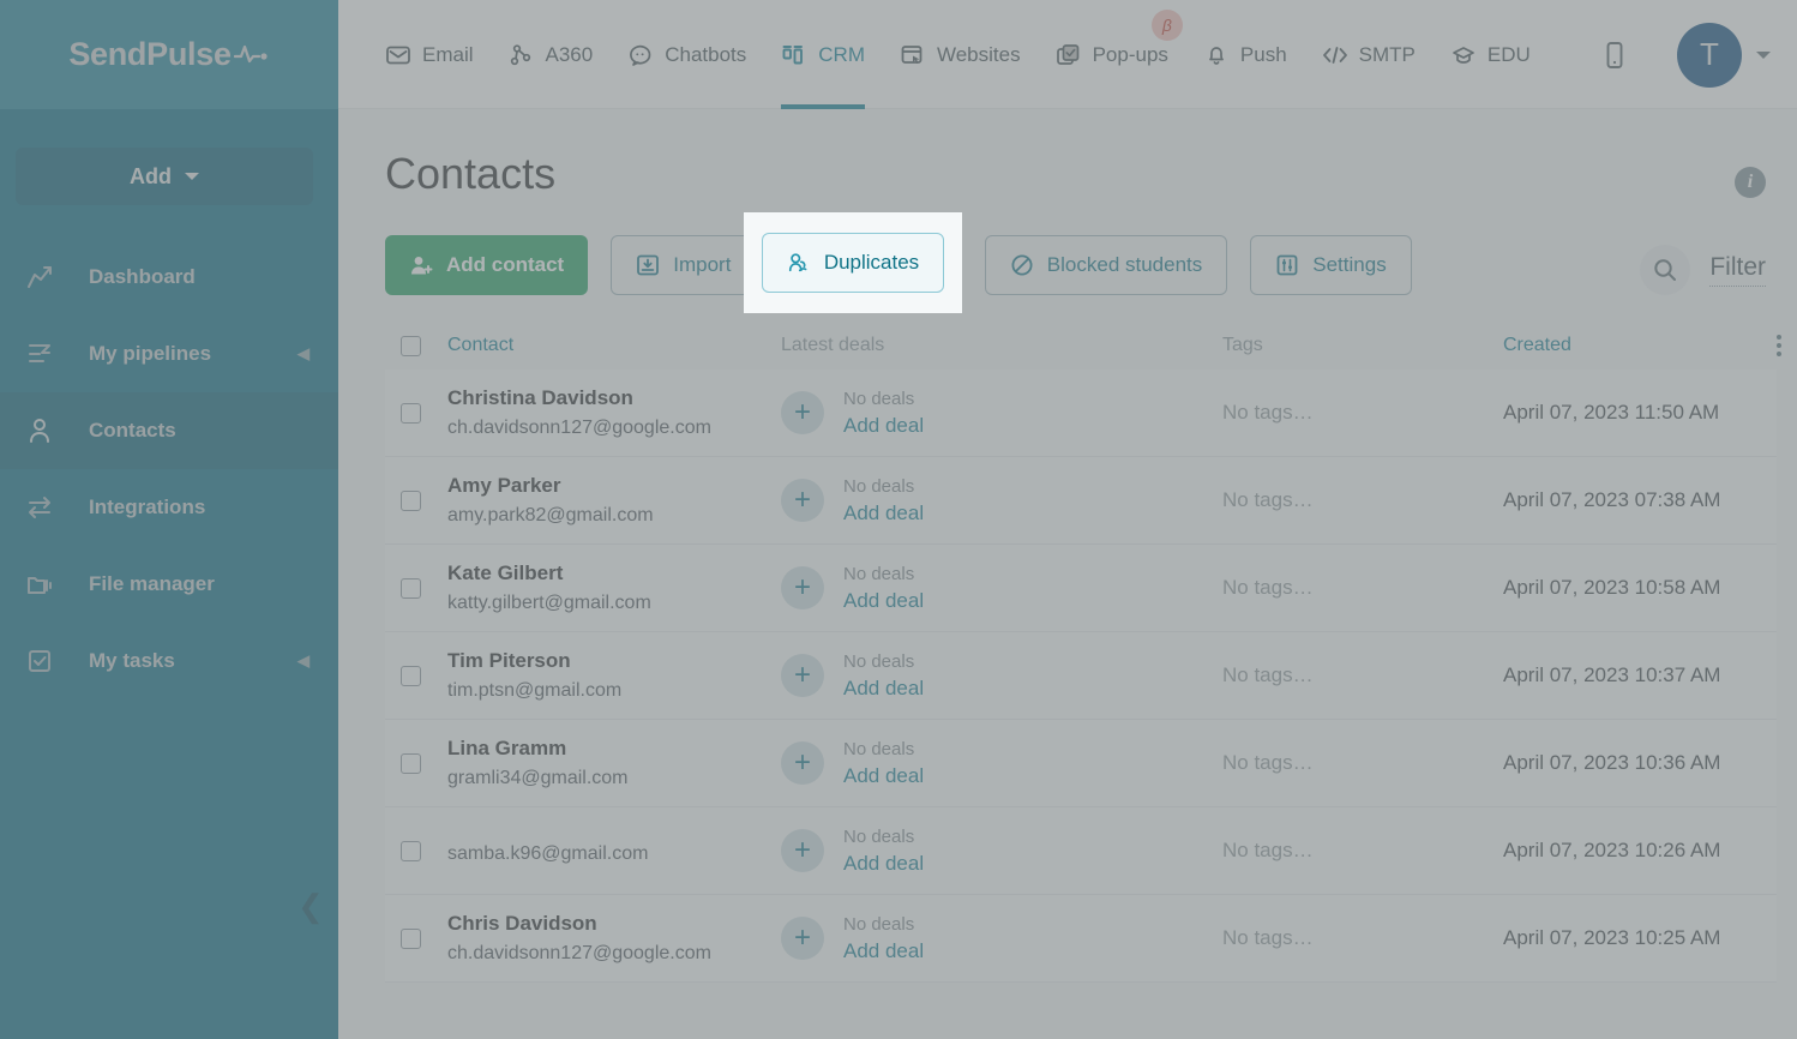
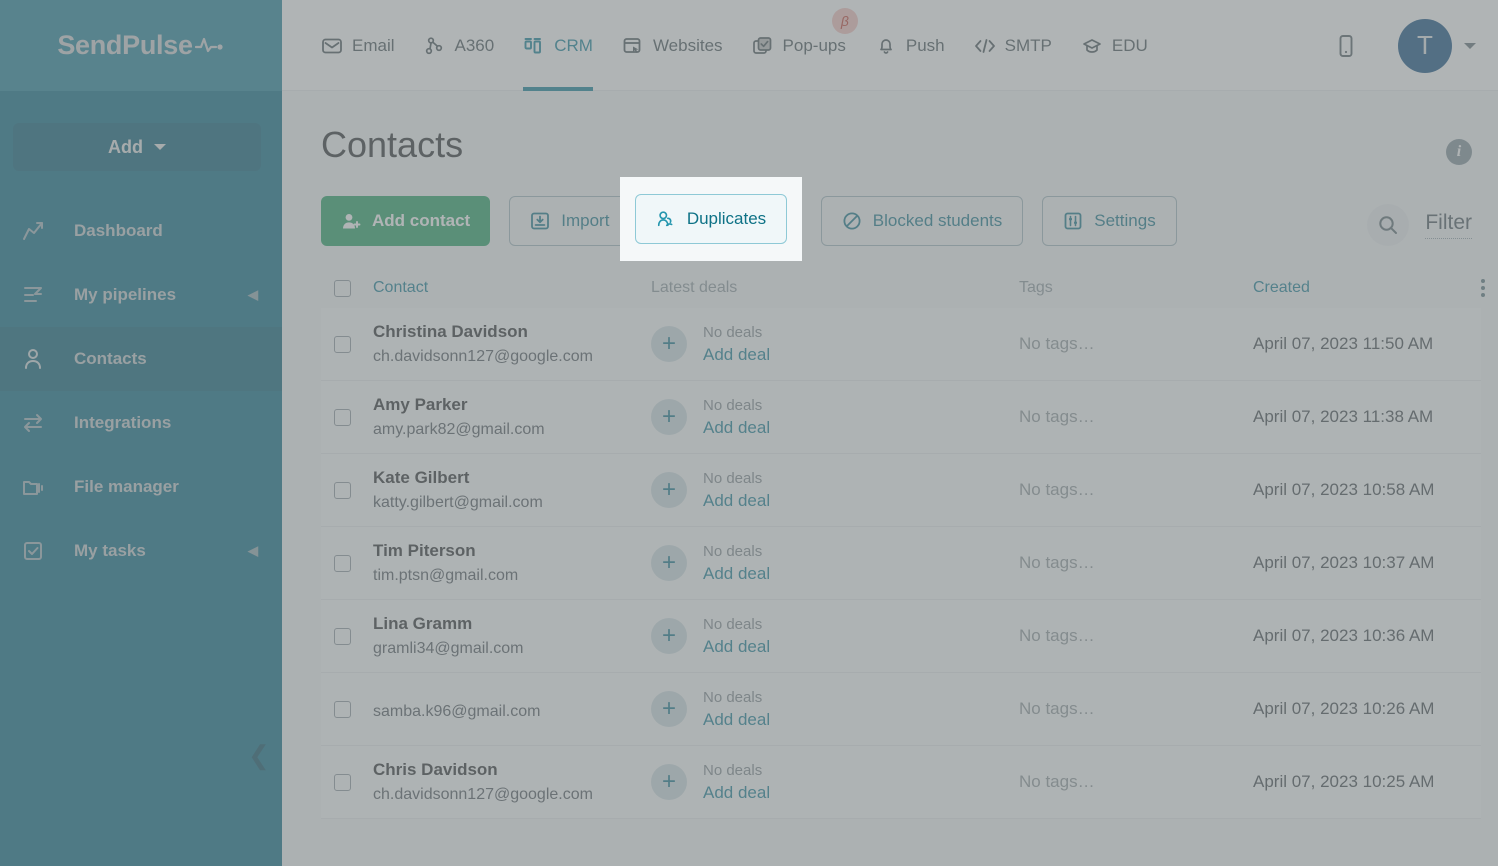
  SendPulse
  Add
  Dashboard
  My pipelines
  ◀
  Contacts
  Integrations
  File manager
  My tasks
  ◀
  Email
  A360
- Chatbots
  CRM
  Websites
  Pop-ups
  β
  Push
  SMTP
  EDU
  T
  Contacts
  i
  Add contact
  Import
  Blocked students
  Settings
  Filter
  Contact
  Latest deals
  Tags
  Created
  Christina Davidson
  ch.davidsonn127@google.com
  +
  No deals
  Add deal
  No tags…
  April 07, 2023 11:50 AM
  Amy Parker
  amy.park82@gmail.com
  +
  No deals
  Add deal
  No tags…
- April 07, 2023 07:38 AM
+ April 07, 2023 11:38 AM
  Kate Gilbert
  katty.gilbert@gmail.com
  +
  No deals
  Add deal
  No tags…
  April 07, 2023 10:58 AM
  Tim Piterson
  tim.ptsn@gmail.com
  +
  No deals
  Add deal
  No tags…
  April 07, 2023 10:37 AM
  Lina Gramm
  gramli34@gmail.com
  +
  No deals
  Add deal
  No tags…
  April 07, 2023 10:36 AM
  samba.k96@gmail.com
  +
  No deals
  Add deal
  No tags…
  April 07, 2023 10:26 AM
  Chris Davidson
  ch.davidsonn127@google.com
  +
  No deals
  Add deal
  No tags…
  April 07, 2023 10:25 AM
  Duplicates
